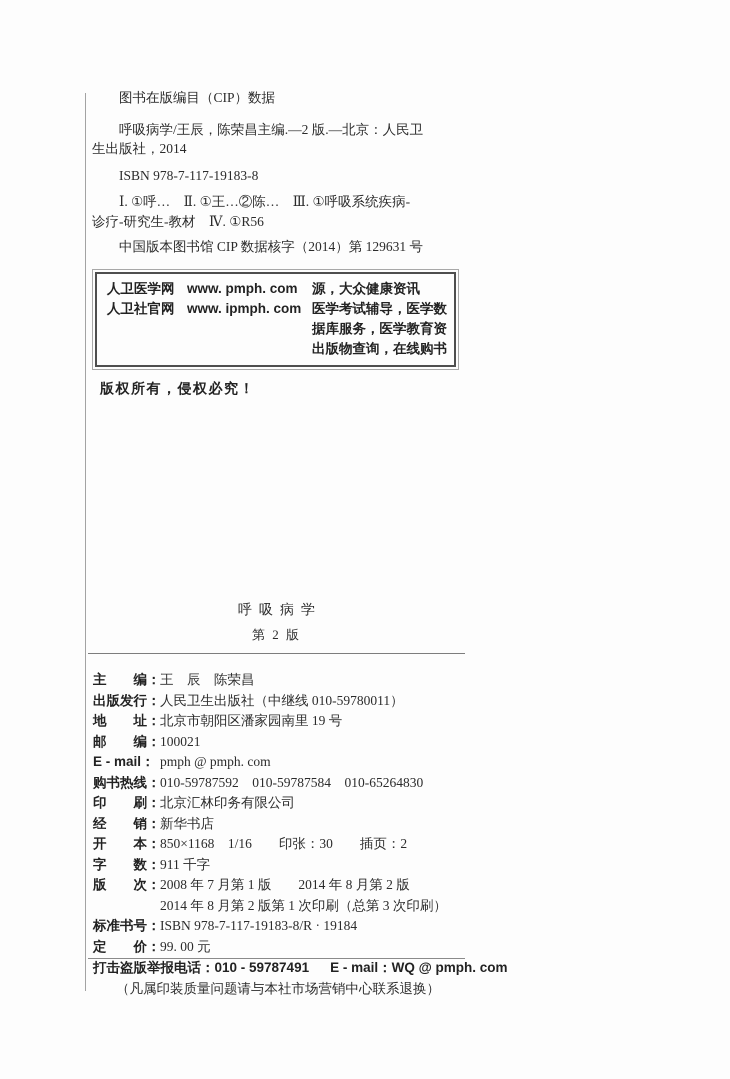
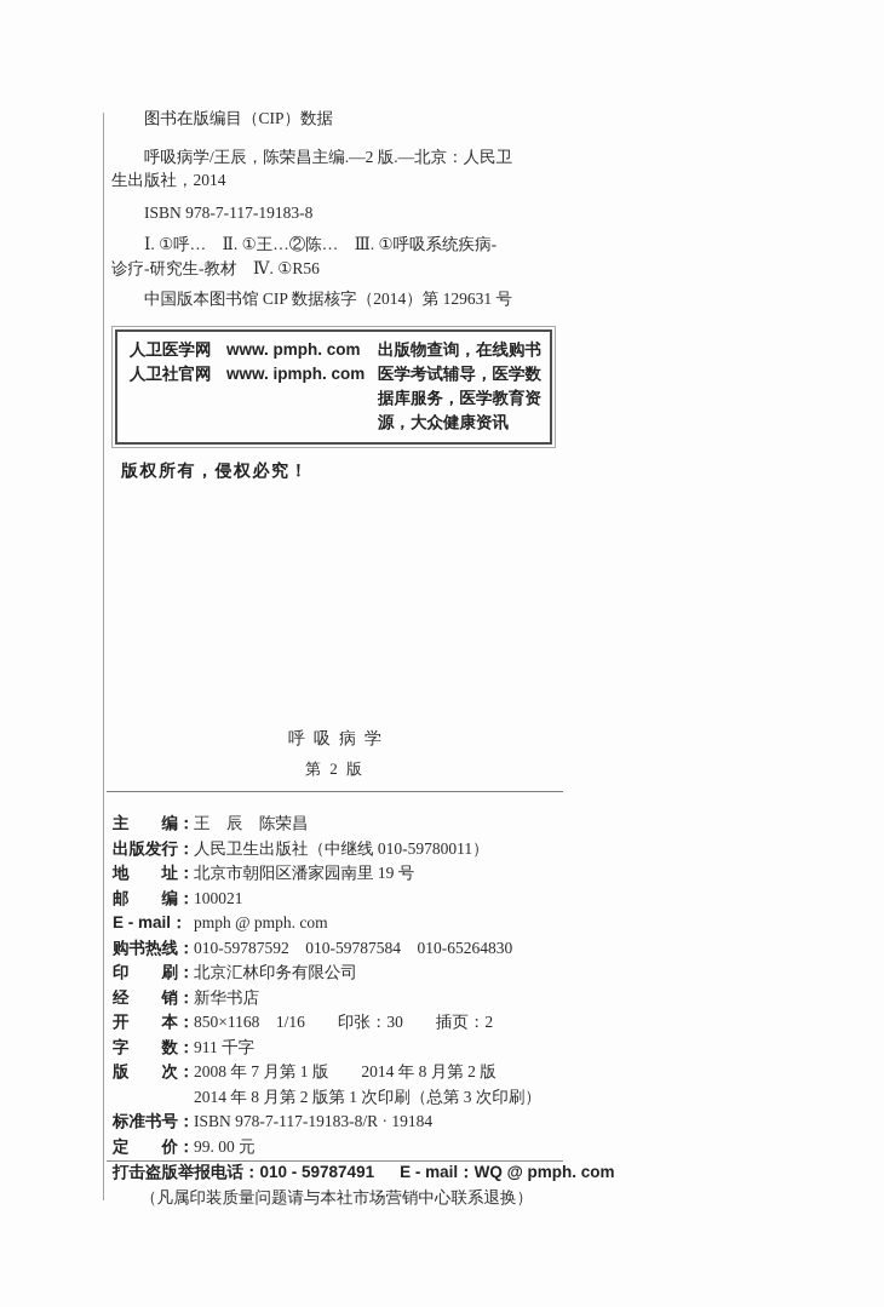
  图书在版编目（CIP）数据
  呼吸病学/王辰，陈荣昌主编.—2 版.—北京：人民卫
  生出版社，2014
  ISBN 978-7-117-19183-8
  Ⅰ. ①呼… Ⅱ. ①王…②陈… Ⅲ. ①呼吸系统疾病-
  诊疗-研究生-教材 Ⅳ. ①R56
  中国版本图书馆 CIP 数据核字（2014）第 129631 号
  人卫医学网
  www. pmph. com
  人卫社官网
  www. ipmph. com
- 源，大众健康资讯
+ 出版物查询，在线购书
  医学考试辅导，医学数
  据库服务，医学教育资
- 出版物查询，在线购书
+ 源，大众健康资讯
  版权所有，侵权必究！
  呼吸病学
  第 2 版
  主 编：
  王 辰 陈荣昌
  出版发行：
  人民卫生出版社（中继线 010-59780011）
  地 址：
  北京市朝阳区潘家园南里 19 号
  邮 编：
  100021
  E - mail：
  pmph @ pmph. com
  购书热线：
  010-59787592 010-59787584 010-65264830
  印 刷：
  北京汇林印务有限公司
  经 销：
  新华书店
  开 本：
  850×1168 1/16 印张：30 插页：2
  字 数：
  911 千字
  版 次：
  2008 年 7 月第 1 版 2014 年 8 月第 2 版
  2014 年 8 月第 2 版第 1 次印刷（总第 3 次印刷）
  标准书号：
  ISBN 978-7-117-19183-8/R · 19184
  定 价：
  99. 00 元
  打击盗版举报电话：010 - 59787491 E - mail：WQ @ pmph. com
  （凡属印装质量问题请与本社市场营销中心联系退换）
